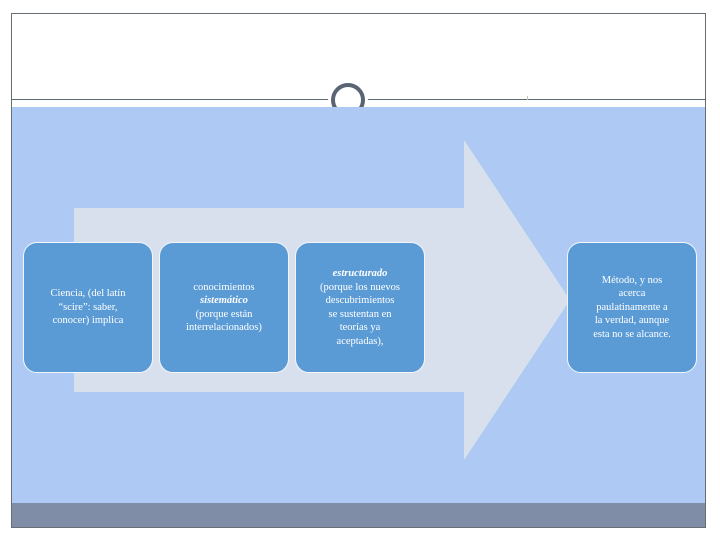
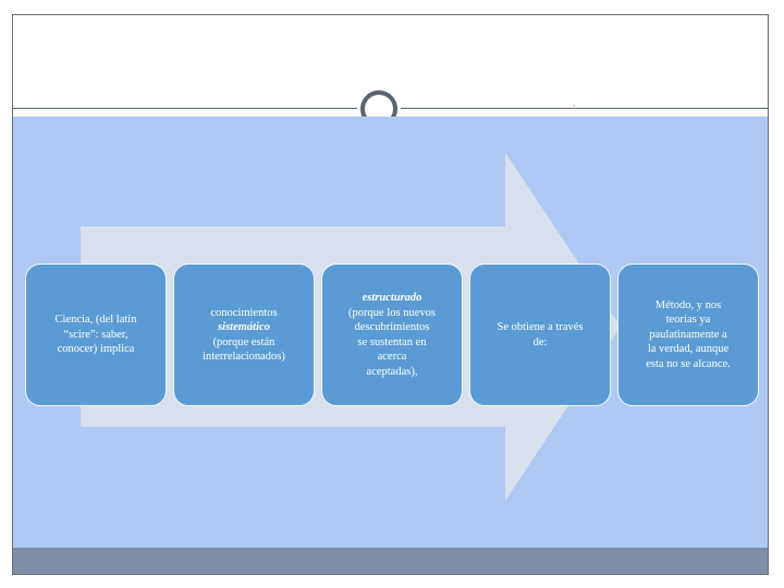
  Ciencia, (del latín
  “scire”: saber,
  conocer) implica
  conocimientos
  sistemático
  (porque están
  interrelacionados)
  estructurado
  (porque los nuevos
  descubrimientos
  se sustentan en
- teorías ya
+ acerca
  aceptadas),
+ Se obtiene a través
+ de:
  Método, y nos
- acerca
+ teorías ya
  paulatinamente a
  la verdad, aunque
  esta no se alcance.
